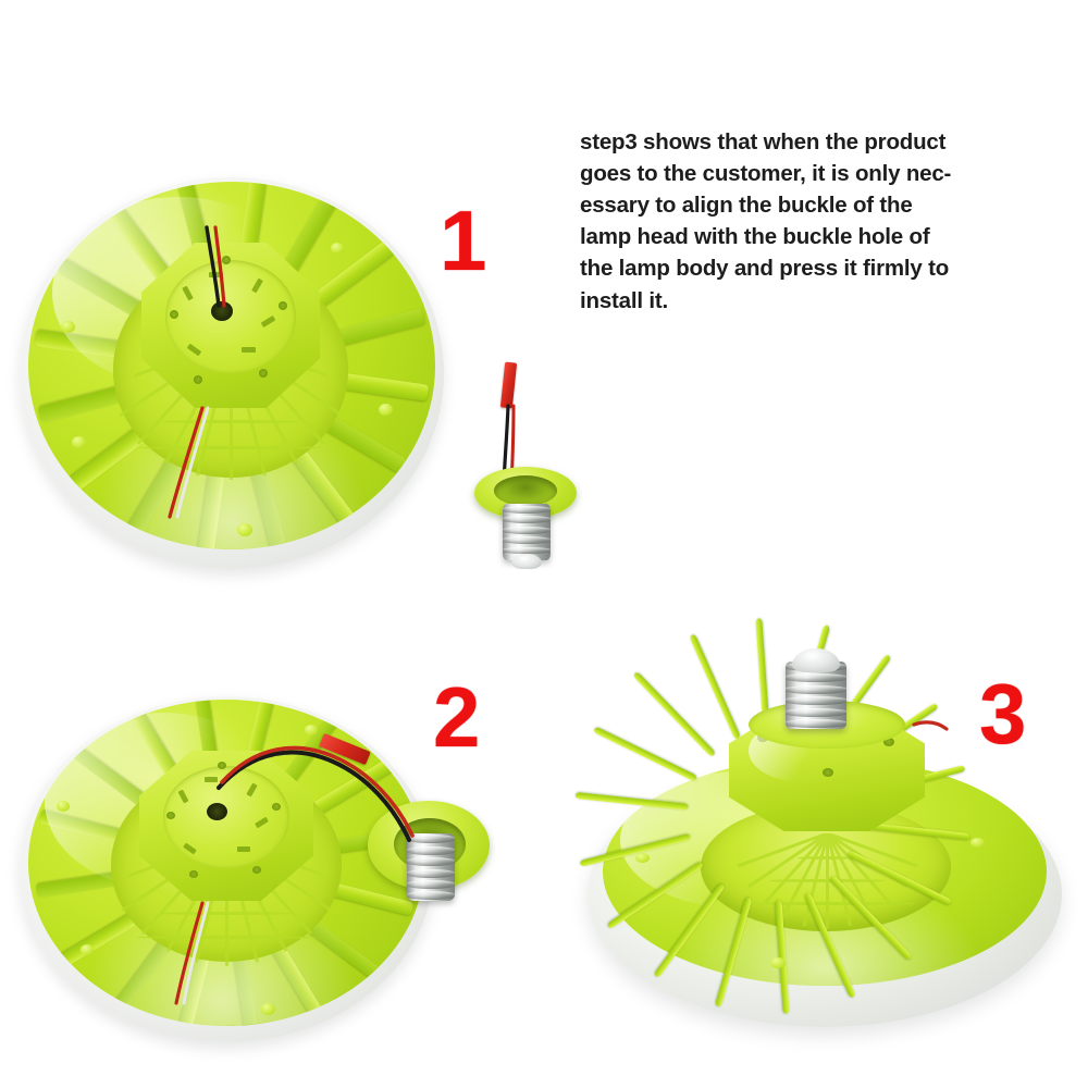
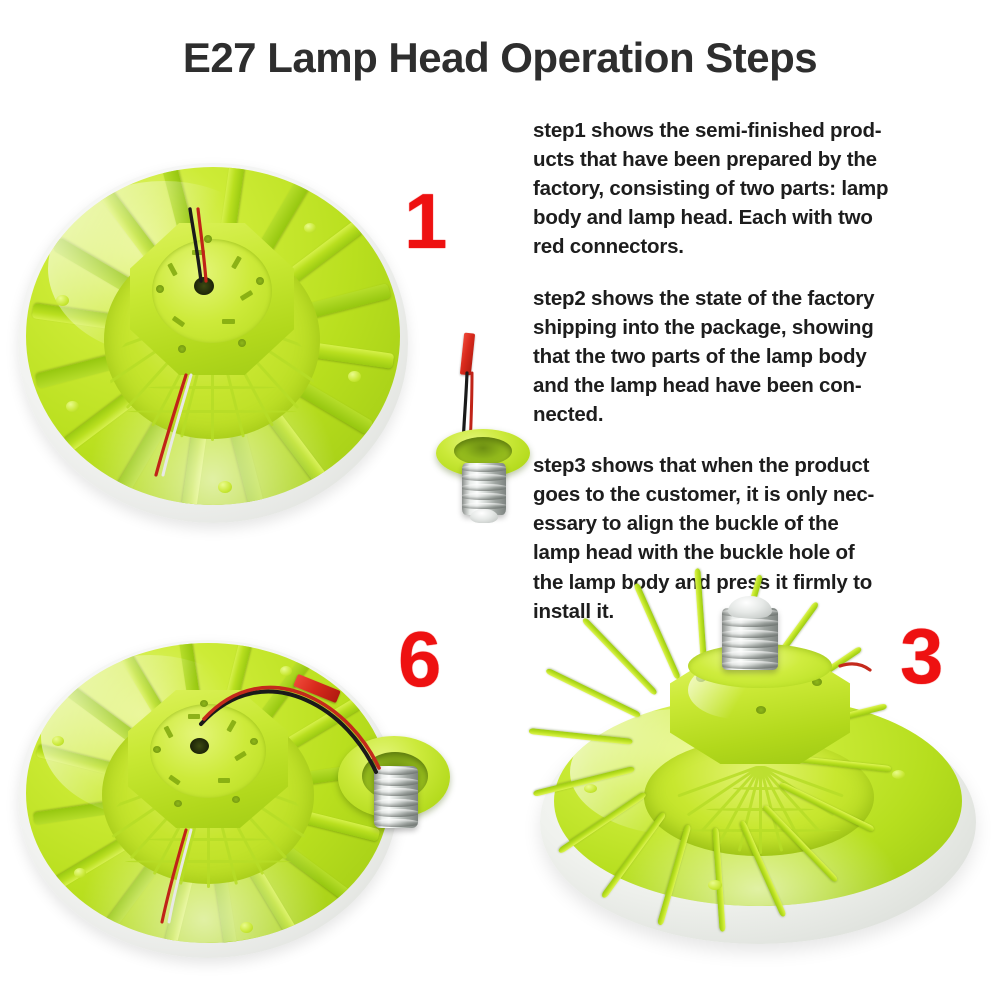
+ E27 Lamp Head Operation Steps
+ step1 shows the semi-finished prod-
+ ucts that have been prepared by the
+ factory, consisting of two parts: lamp
+ body and lamp head. Each with two
+ red connectors.
+ step2 shows the state of the factory
+ shipping into the package, showing
+ that the two parts of the lamp body
+ and the lamp head have been con-
+ nected.
  step3 shows that when the product
  goes to the customer, it is only nec-
  essary to align the buckle of the
  lamp head with the buckle hole of
  the lamp body and press it firmly to
  install it.
  1
- 2
+ 6
  3
